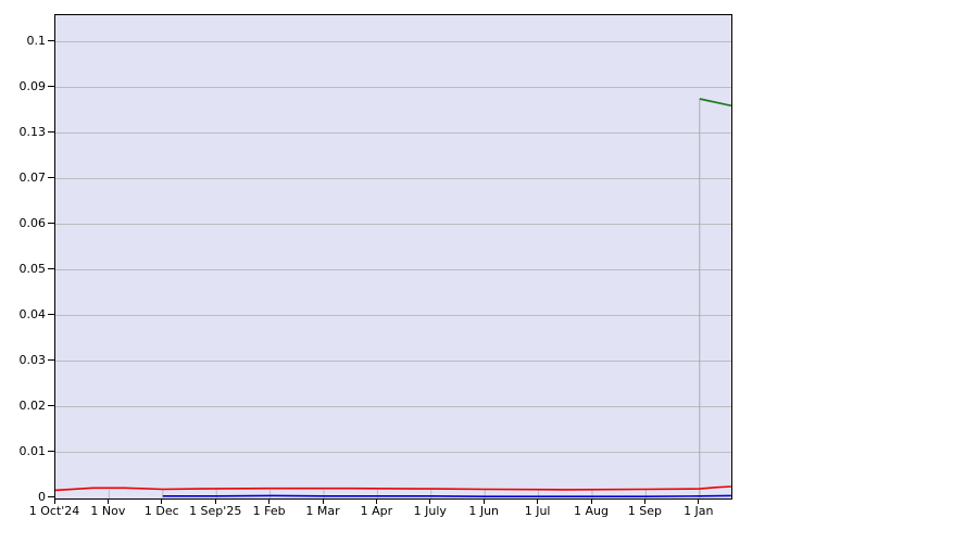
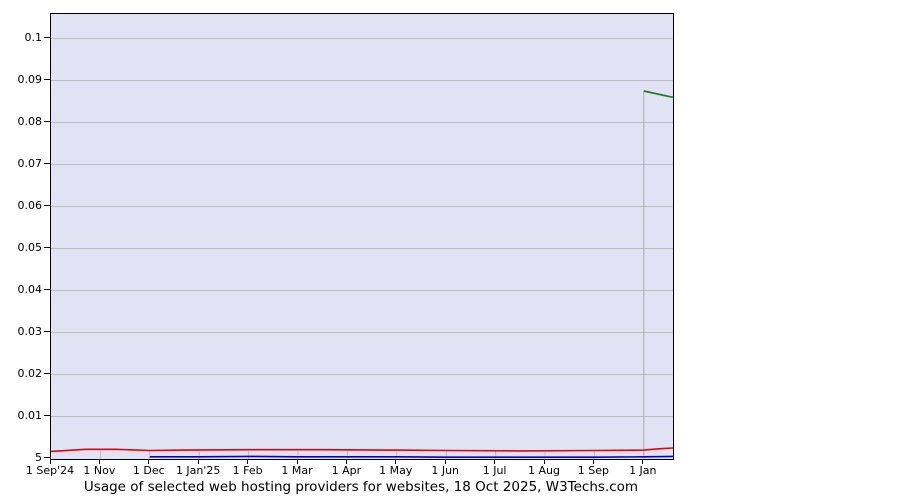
- 0
+ 5
  0.01
  0.02
  0.03
  0.04
  0.05
  0.06
  0.07
- 0.13
+ 0.08
  0.09
  0.1
- 1 Oct'24
+ 1 Sep'24
  1 Nov
  1 Dec
- 1 Sep'25
+ 1 Jan'25
  1 Feb
  1 Mar
  1 Apr
- 1 July
+ 1 May
  1 Jun
  1 Jul
  1 Aug
  1 Sep
  1 Jan
+ Usage of selected web hosting providers for websites, 18 Oct 2025, W3Techs.com
